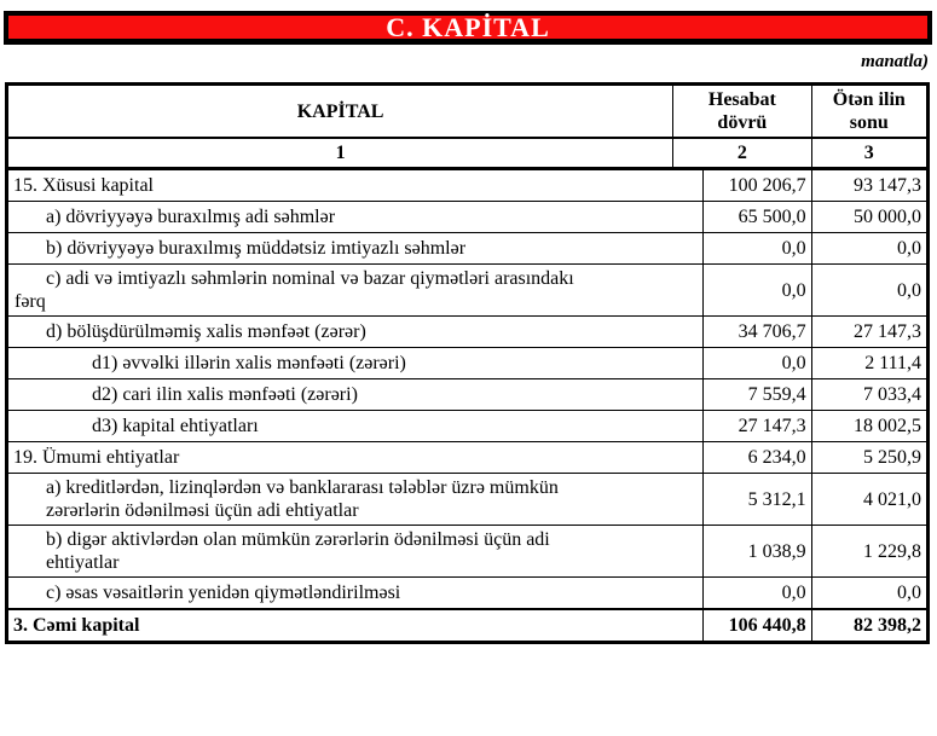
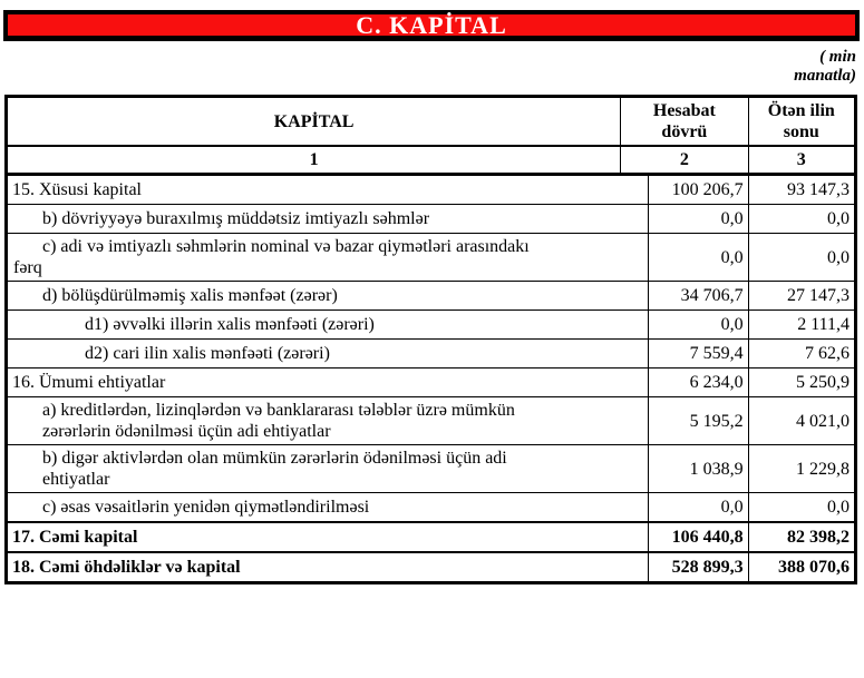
  C. KAPİTAL
+ ( min
  manatla)
  KAPİTAL	Hesabat dövrü	Ötən ilin sonu
  1	2	3
  15. Xüsusi kapital	100 206,7	93 147,3
- a) dövriyyəyə buraxılmış adi səhmlər	65 500,0	50 000,0
  b) dövriyyəyə buraxılmış müddətsiz imtiyazlı səhmlər	0,0	0,0
  c) adi və imtiyazlı səhmlərin nominal və bazar qiymətləri arasındakı fərq	0,0	0,0
  d) bölüşdürülməmiş xalis mənfəət (zərər)	34 706,7	27 147,3
  d1) əvvəlki illərin xalis mənfəəti (zərəri)	0,0	2 111,4
- d2) cari ilin xalis mənfəəti (zərəri)	7 559,4	7 033,4
+ d2) cari ilin xalis mənfəəti (zərəri)	7 559,4	7 62,6
- d3) kapital ehtiyatları	27 147,3	18 002,5
- 19. Ümumi ehtiyatlar	6 234,0	5 250,9
+ 16. Ümumi ehtiyatlar	6 234,0	5 250,9
- a) kreditlərdən, lizinqlərdən və banklararası tələblər üzrə mümkün zərərlərin ödənilməsi üçün adi ehtiyatlar	5 312,1	4 021,0
+ a) kreditlərdən, lizinqlərdən və banklararası tələblər üzrə mümkün zərərlərin ödənilməsi üçün adi ehtiyatlar	5 195,2	4 021,0
  b) digər aktivlərdən olan mümkün zərərlərin ödənilməsi üçün adi ehtiyatlar	1 038,9	1 229,8
  c) əsas vəsaitlərin yenidən qiymətləndirilməsi	0,0	0,0
- 3. Cəmi kapital	106 440,8	82 398,2
+ 17. Cəmi kapital	106 440,8	82 398,2
+ 18. Cəmi öhdəliklər və kapital	528 899,3	388 070,6
